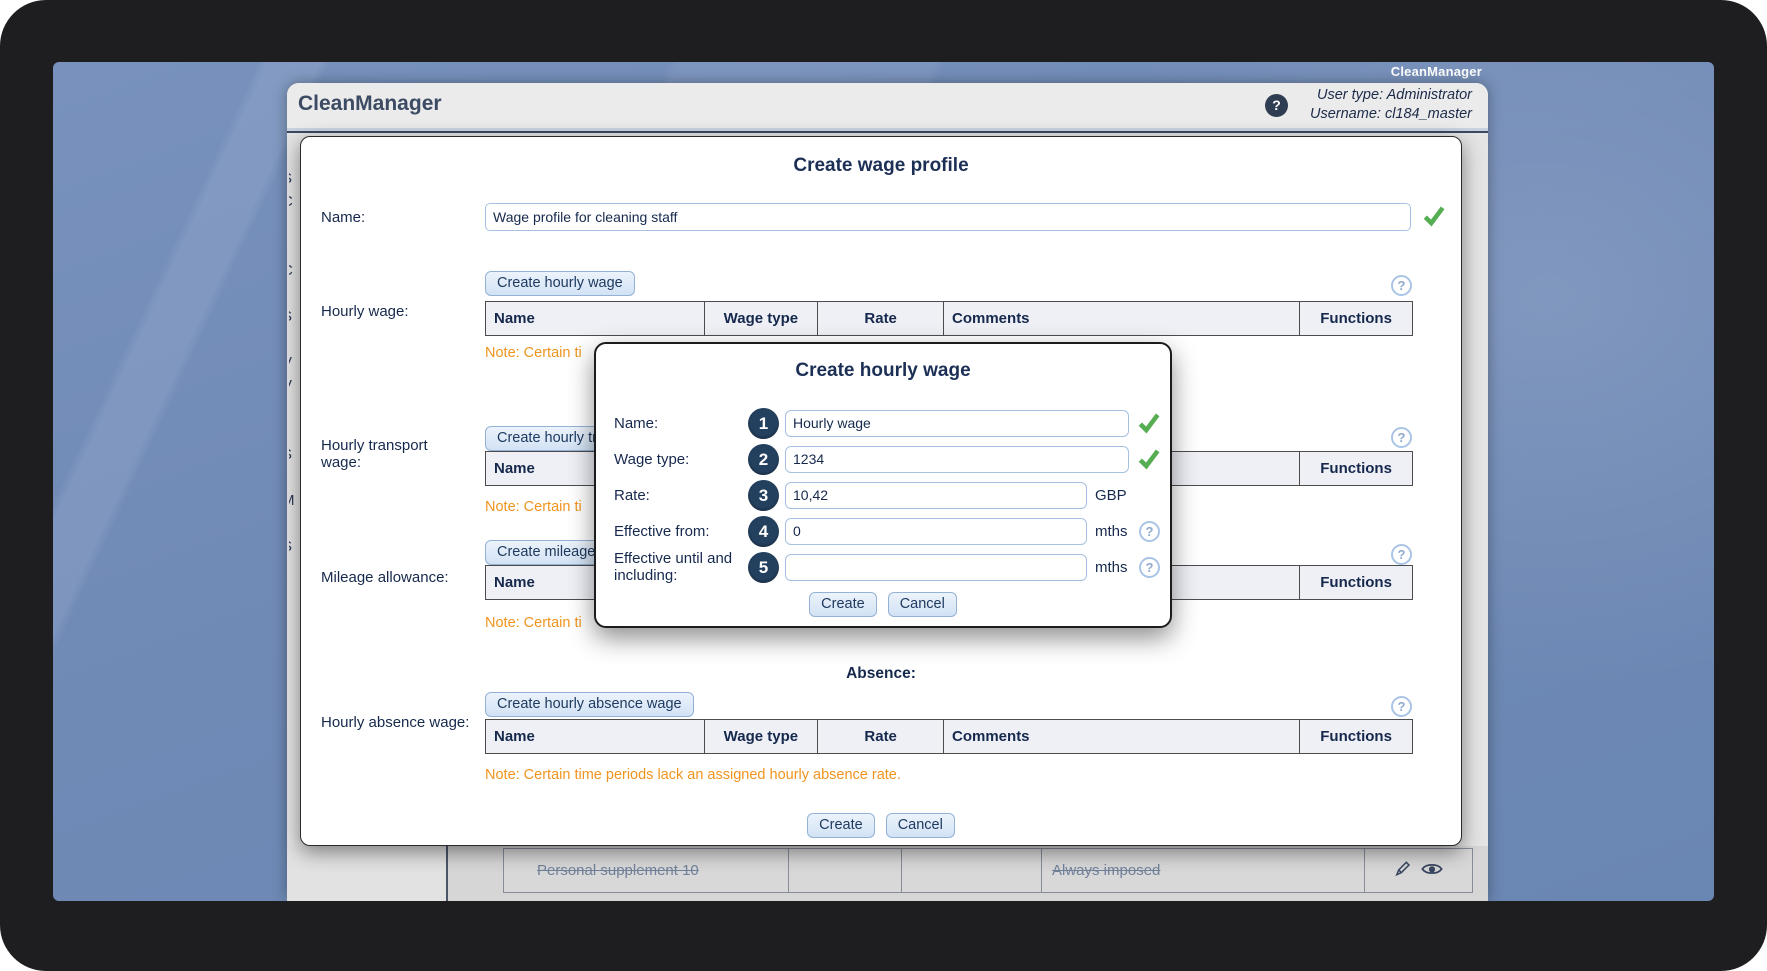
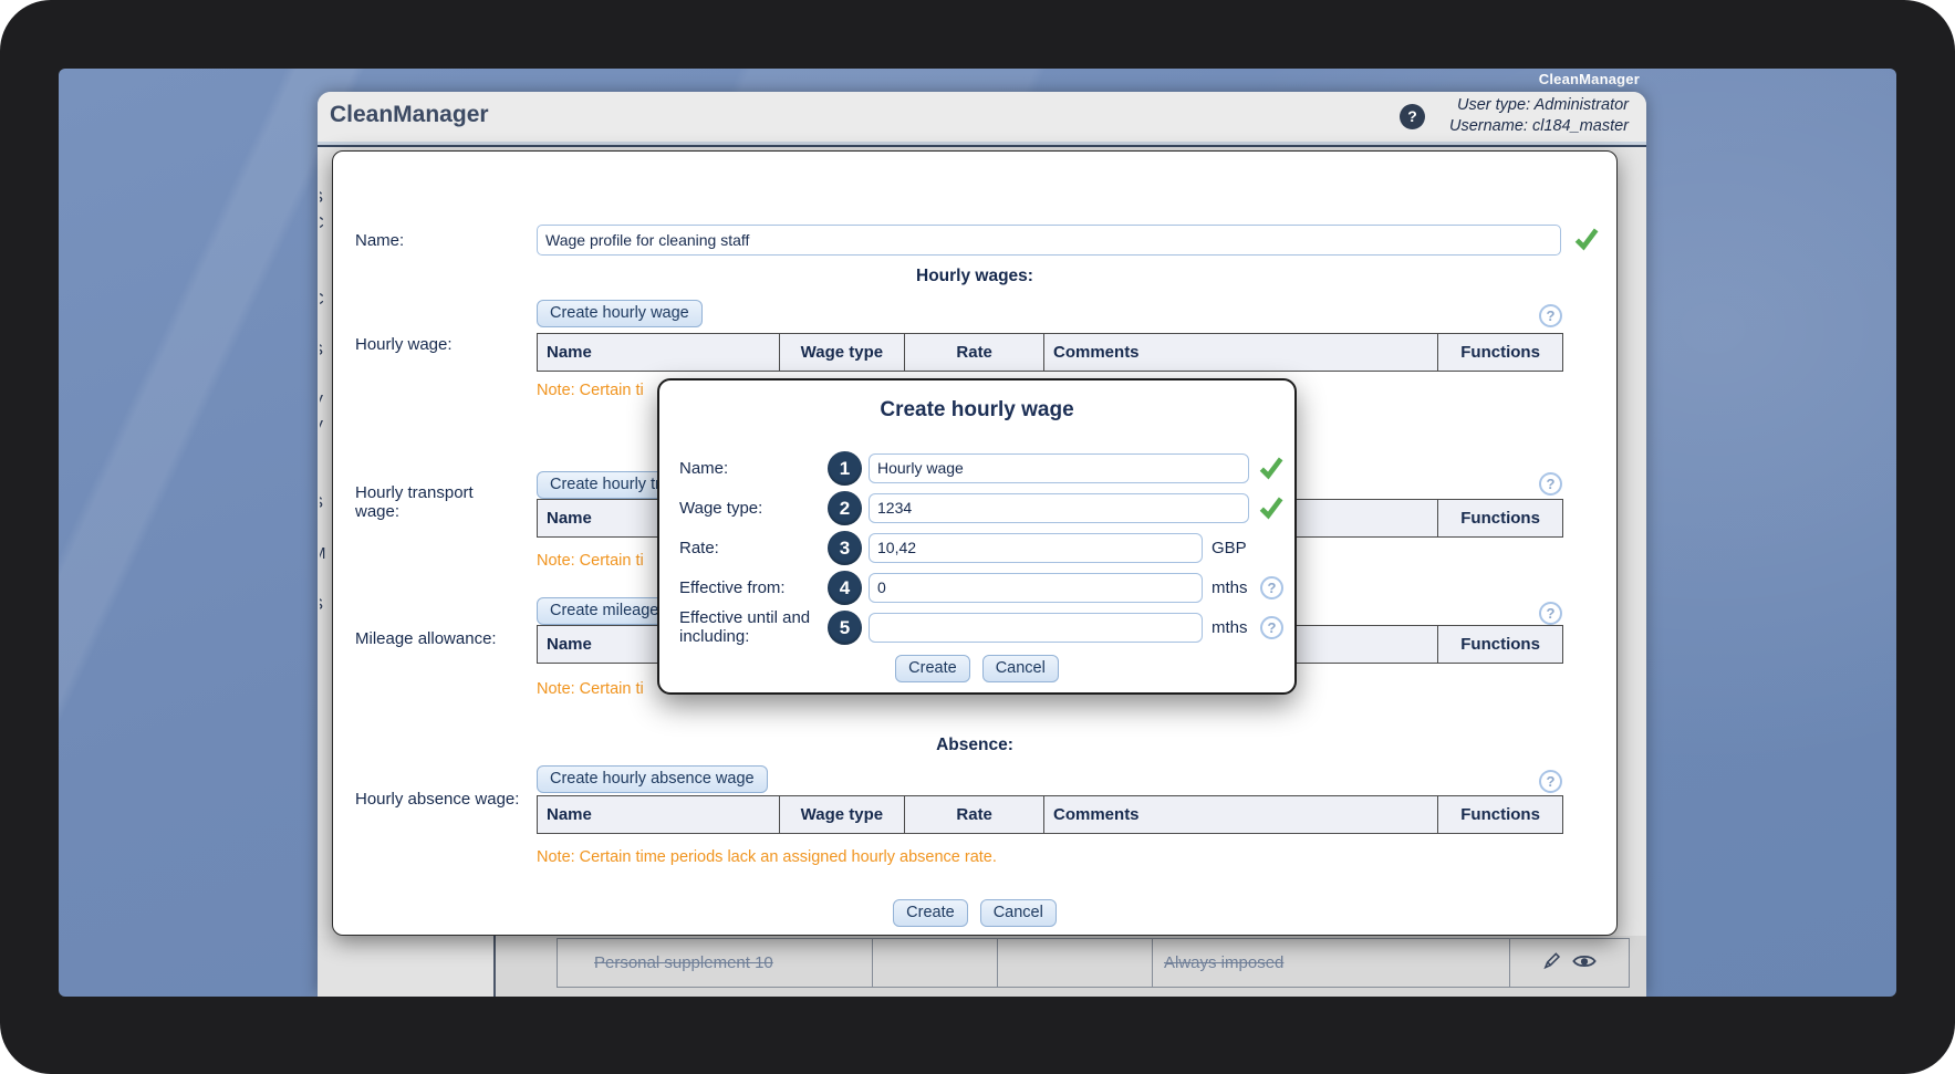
  CleanManager
  CleanManager
  ?
  User type: Administrator
  Username: cl184_master
  M
  Personal supplement 10
  Always imposed
- Create wage profile
  Name:
  Wage profile for cleaning staff
+ Hourly wages:
  Create hourly wage
  ?
  Hourly wage:
  Name
  Wage type
  Rate
  Comments
  Functions
  Note: Certain ti
  Create hourly t
  ?
  Hourly transport wage:
  Name
  Functions
  Note: Certain ti
  Create mileage
  ?
  Mileage allowance:
  Name
  Functions
  Note: Certain ti
  Absence:
  Create hourly absence wage
  ?
  Hourly absence wage:
  Name
  Wage type
  Rate
  Comments
  Functions
  Note: Certain time periods lack an assigned hourly absence rate.
  Create
  Cancel
  Create hourly wage
  Name:
  1
  Hourly wage
  Wage type:
  2
  1234
  Rate:
  3
  10,42
  GBP
  Effective from:
  4
  0
  mths
  ?
  Effective until and including:
  5
  mths
  ?
  Create
  Cancel
